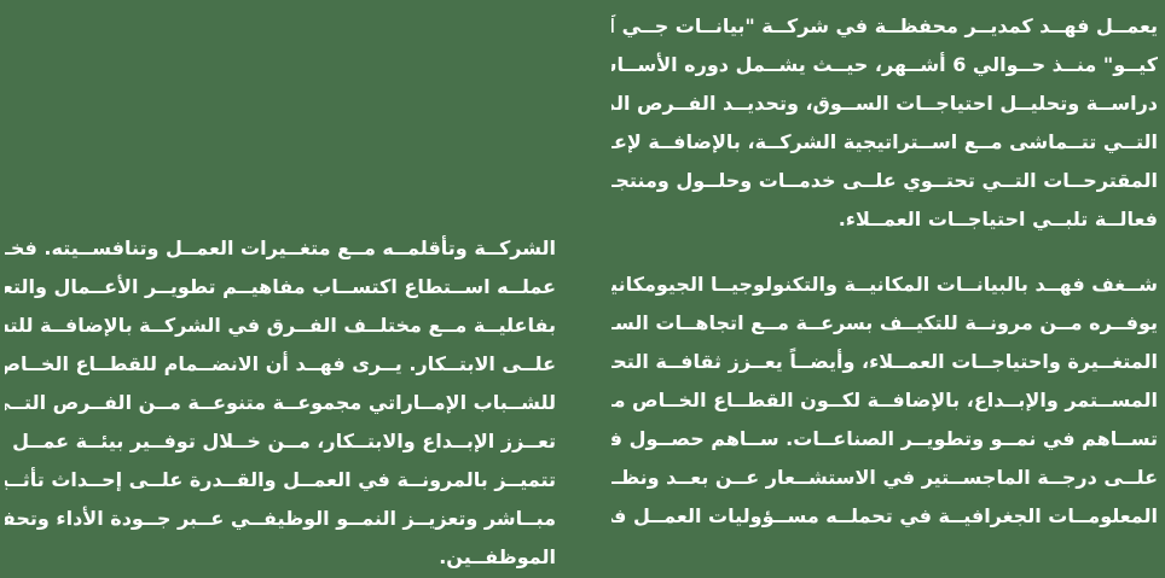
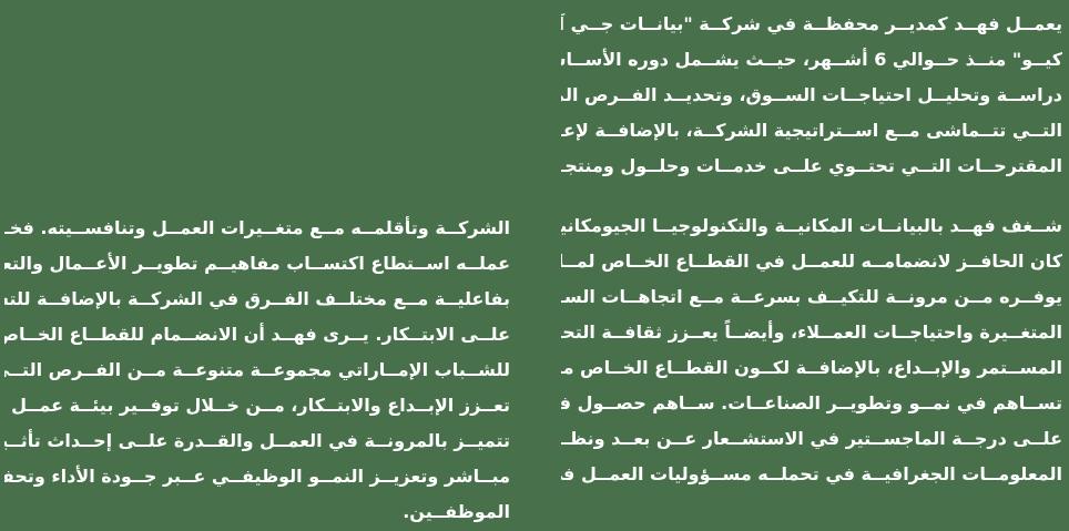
  يعمــل فهــد كمديــر محفظــة في شركــة "بيانــات جــي آ
  كيــو" منــذ حــوالي 6 أشــهر، حيــث يشــمل دوره الأســا
  دراســة وتحليــل احتياجــات الســوق، وتحديــد الفــرص ال
  التــي تتــماشى مــع اســتراتيجية الشركــة، بالإضافــة لإعـ
  المقترحــات التــي تحتــوي علــى خدمــات وحلــول ومنتجـ
- فعالــة تلبــي احتياجــات العمــلاء.
  شــغف فهــد بالبيانــات المكانيــة والتكنولوجيــا الجيومكاني
+ كان الحافــز لانضمامــه للعمــل في القطــاع الخــاص لمــا
  يوفــره مــن مرونــة للتكيــف بسرعــة مــع اتجاهــات السـ
  المتغــيرة واحتياجــات العمــلاء، وأيضــاً يعــزز ثقافــة التح
  المســتمر والإبــداع، بالإضافــة لكــون القطــاع الخــاص م
  تســاهم في نمــو وتطويــر الصناعــات. ســاهم حصــول ف
  علــى درجــة الماجســتير في الاستشــعار عــن بعــد ونظــ
  المعلومــات الجغرافيــة في تحملــه مســؤوليات العمــل ف
  الشركــة وتأقلمــه مــع متغــيرات العمــل وتنافســيته. فخـ
  عملــه اســتطاع اكتســاب مفاهيــم تطويــر الأعــمال والتع
  بفاعليــة مــع مختلــف الفــرق في الشركــة بالإضافــة للت
  علــى الابتــكار. يــرى فهــد أن الانضــمام للقطــاع الخــاص
  للشــباب الإمــاراتي مجموعــة متنوعــة مــن الفــرص التــ
  تعــزز الإبــداع والابتــكار، مــن خــلال توفــير بيئــة عمــل
  تتميــز بالمرونــة في العمــل والقــدرة علــى إحــداث تأثــي
  مبــاشر وتعزيــز النمــو الوظيفــي عــبر جــودة الأداء وتحف
  الموظفــين.
